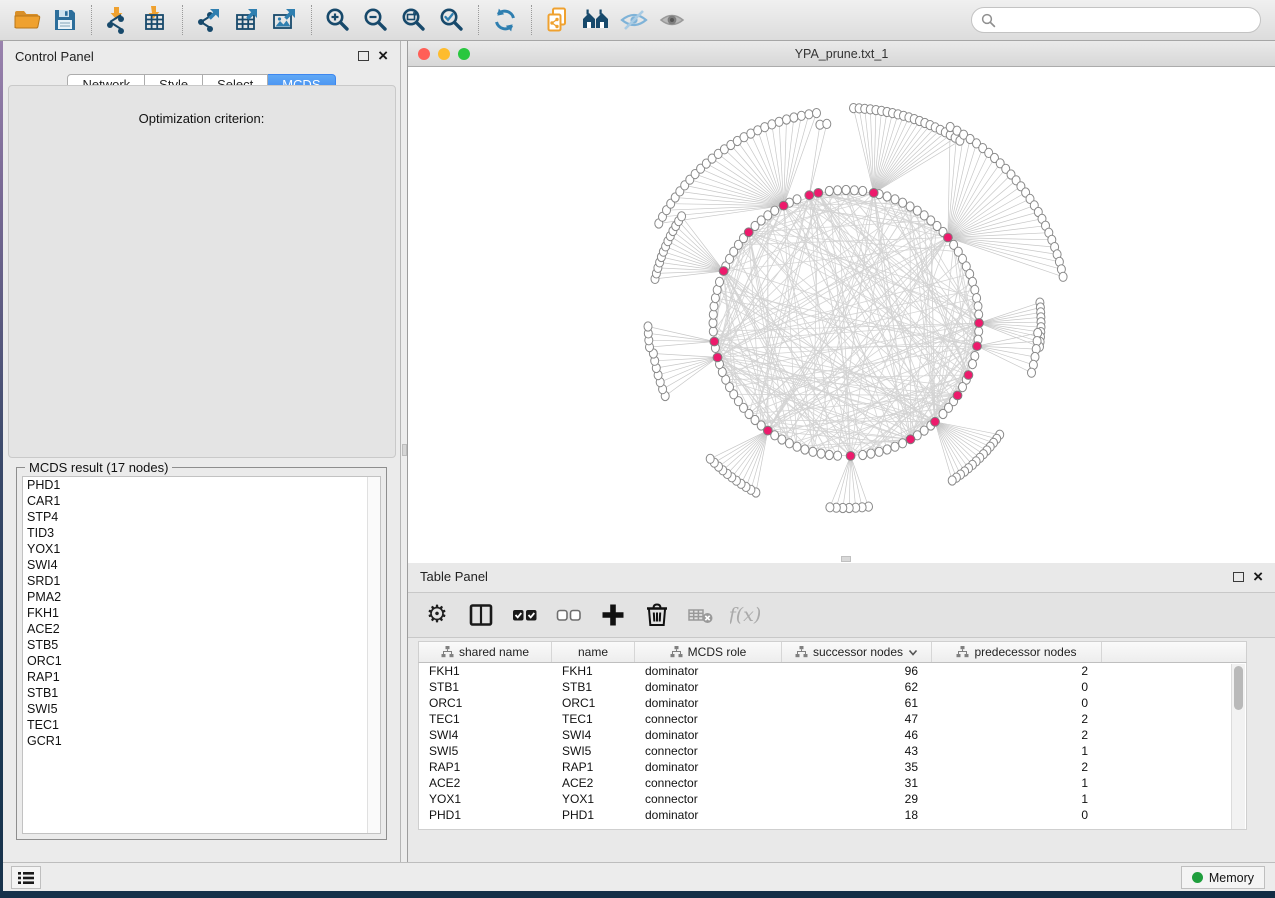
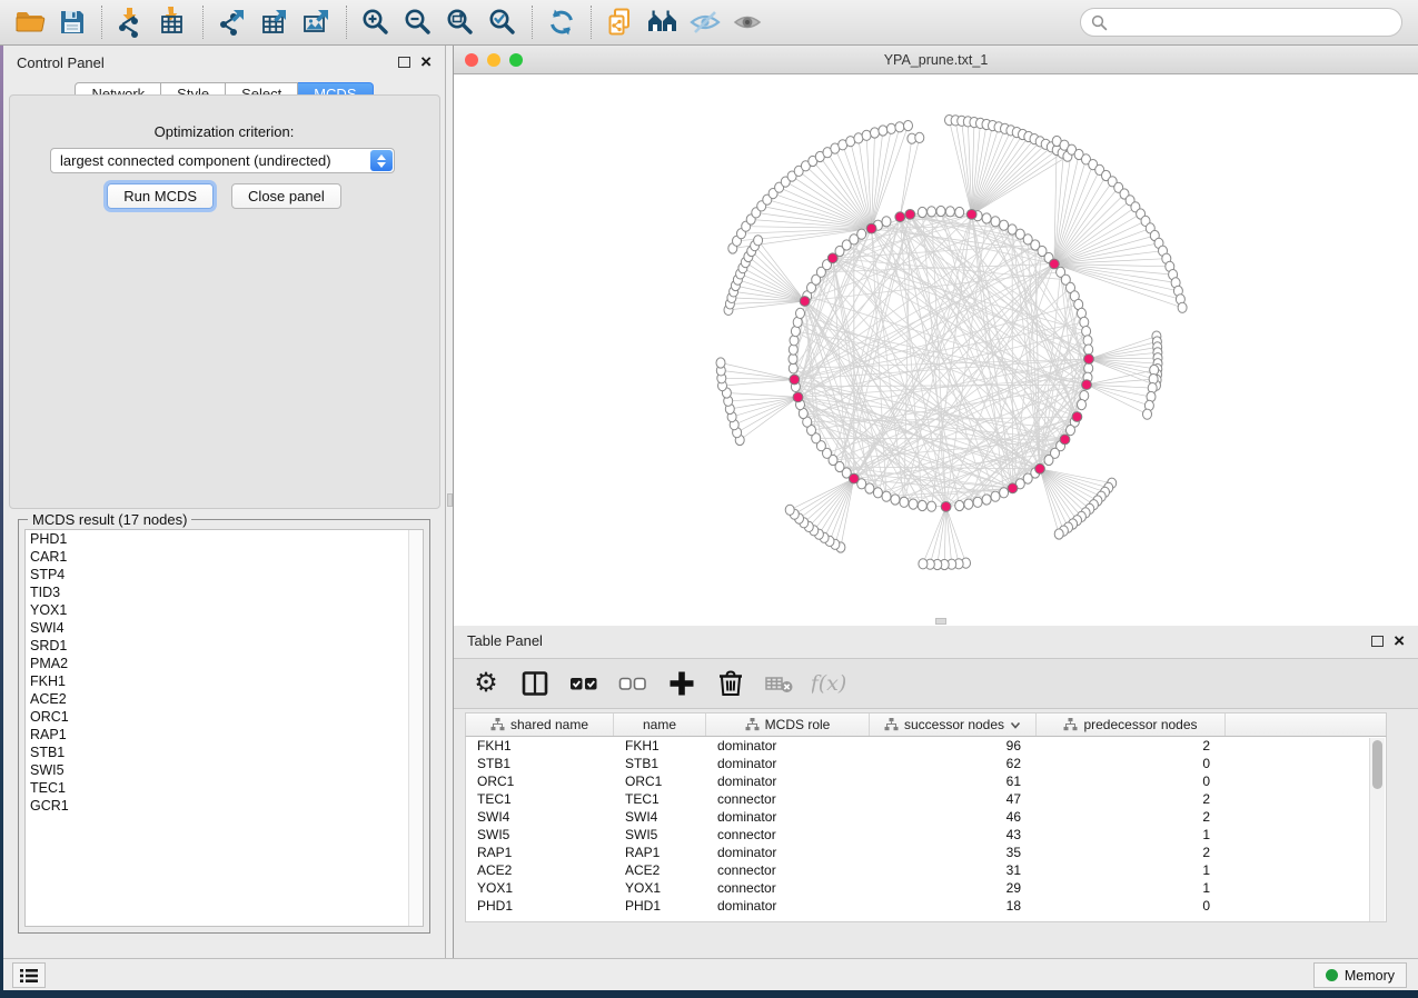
  Control Panel
  ×
  Optimization criterion:
+ largest connected component (undirected)
+ Run MCDS
+ Close panel
  MCDS result (17 nodes)
  PHD1
  CAR1
  STP4
  TID3
  YOX1
  SWI4
  SRD1
  PMA2
  FKH1
  ACE2
- STB5
  ORC1
  RAP1
  STB1
  SWI5
  TEC1
  GCR1
  YPA_prune.txt_1
  Table Panel
  ×
  ⚙
  f(x)
  shared name
  name
  MCDS role
  successor nodes
  predecessor nodes
  FKH1
  FKH1
  dominator
  96
  2
  STB1
  STB1
  dominator
  62
  0
  ORC1
  ORC1
  dominator
  61
  0
  TEC1
  TEC1
  connector
  47
  2
  SWI4
  SWI4
  dominator
  46
  2
  SWI5
  SWI5
  connector
  43
  1
  RAP1
  RAP1
  dominator
  35
  2
  ACE2
  ACE2
  connector
  31
  1
  YOX1
  YOX1
  connector
  29
  1
  PHD1
  PHD1
  dominator
  18
  0
  Memory
